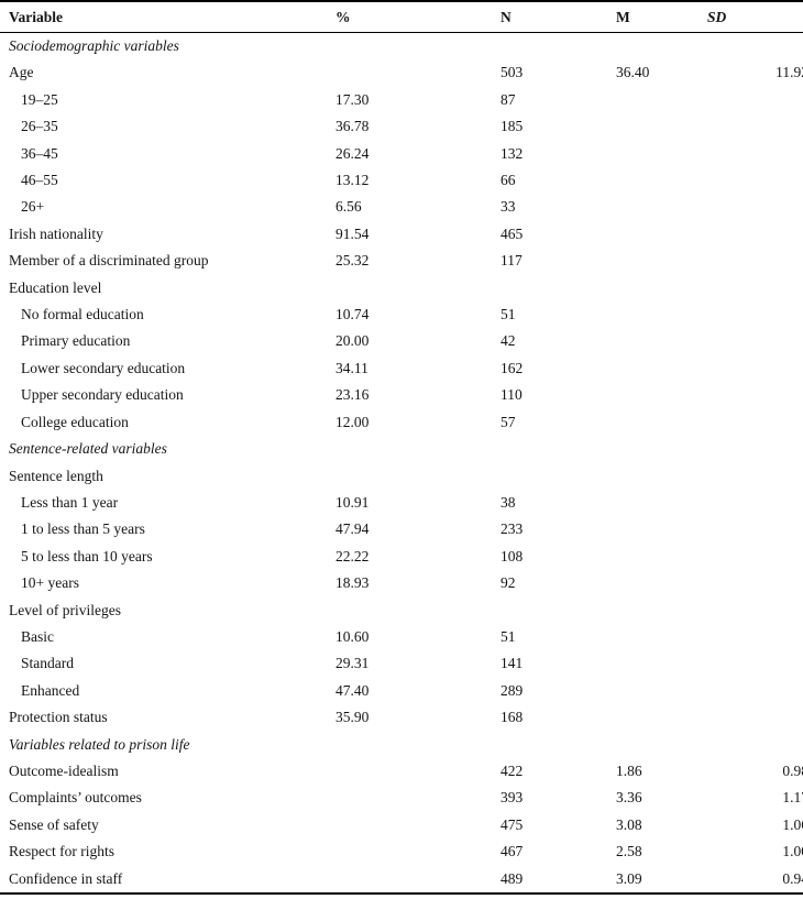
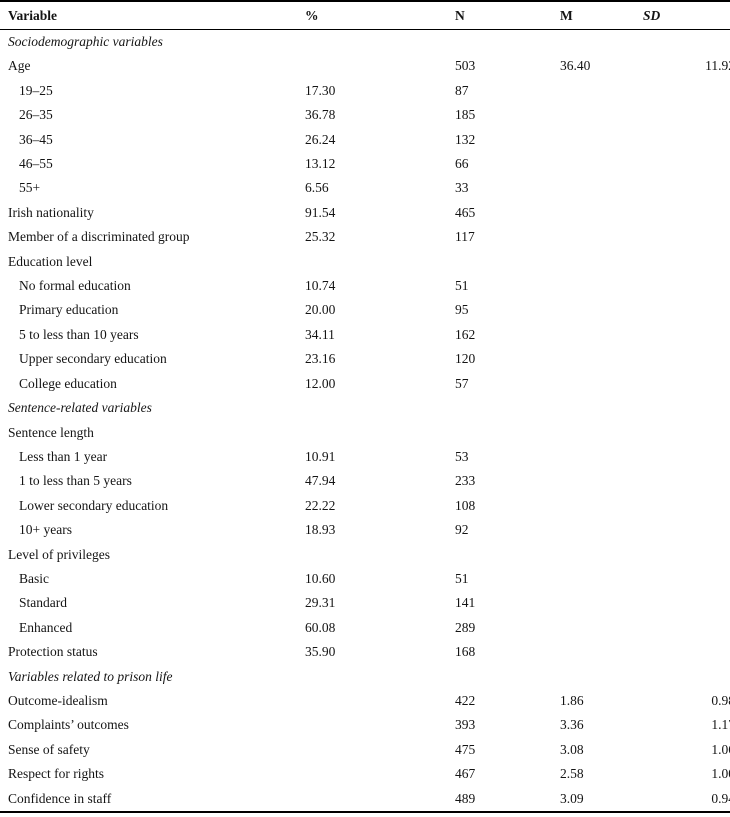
  Variable	%	N	M	SD
  Sociodemographic variables
  Age		503	36.40	11.9
  19–25	17.30	87
  26–35	36.78	185
  36–45	26.24	132
  46–55	13.12	66
- 26+	6.56	33
+ 55+	6.56	33
  Irish nationality	91.54	465
  Member of a discriminated group	25.32	117
  Education level
  No formal education	10.74	51
- Primary education	20.00	42
+ Primary education	20.00	95
- Lower secondary education	34.11	162
+ 5 to less than 10 years	34.11	162
- Upper secondary education	23.16	110
+ Upper secondary education	23.16	120
  College education	12.00	57
  Sentence-related variables
  Sentence length
- Less than 1 year	10.91	38
+ Less than 1 year	10.91	53
  1 to less than 5 years	47.94	233
- 5 to less than 10 years	22.22	108
+ Lower secondary education	22.22	108
  10+ years	18.93	92
  Level of privileges
  Basic	10.60	51
  Standard	29.31	141
- Enhanced	47.40	289
+ Enhanced	60.08	289
  Protection status	35.90	168
  Variables related to prison life
  Outcome-idealism		422	1.86	0.9
  Complaints’ outcomes		393	3.36	1.1
  Sense of safety		475	3.08	1.0
  Respect for rights		467	2.58	1.0
  Confidence in staff		489	3.09	0.9
